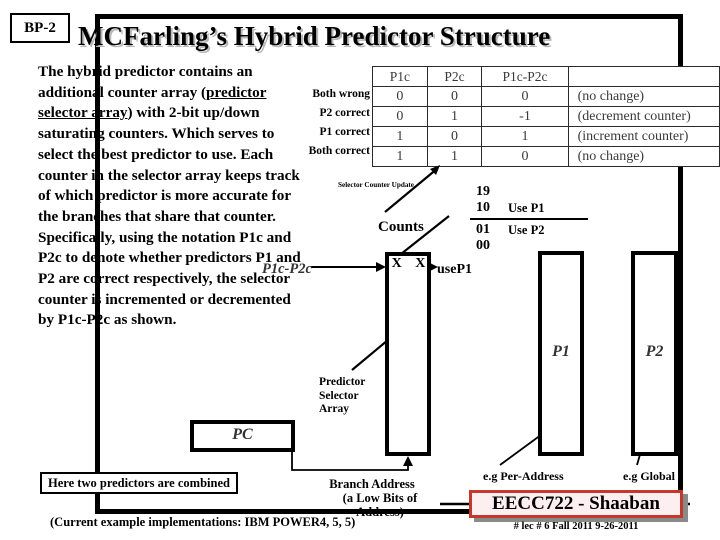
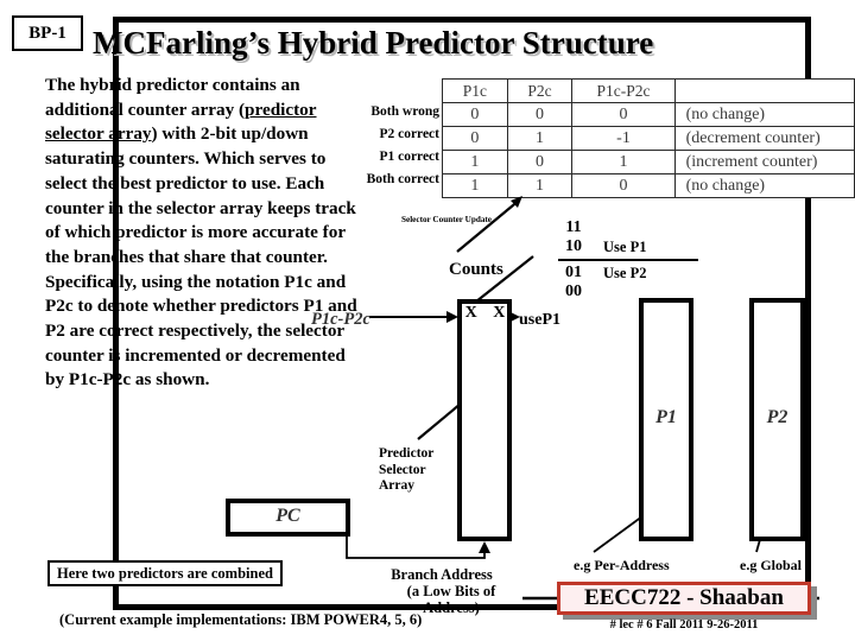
- BP-2
+ BP-1
  MCFarling’s Hybrid Predictor Structure
  The hybrid predictor contains an additional counter array (predictor selector array) with 2-bit up/down saturating counters. Which serves to select the best predictor to use. Each counter in the selector array keeps track of which predictor is more accurate for the branches that share that counter. Specifically, using the notation P1c and P2c to denote whether predictors P1 and P2 are correct respectively, the selector counter is incremented or decremented by P1c-P2c as shown.
  Both wrong
  P2 correct
  P1 correct
  Both correct
  P1c	P2c	P1c-P2c
  0	0	0	(no change)
  0	1	-1	(decrement counter)
  1	0	1	(increment counter)
  1	1	0	(no change)
  Selector Counter Update
  Counts
- 19
+ 11
  10
  Use P1
  01
  Use P2
  00
  P1c-P2c
  useP1
  X X
  Predictor Selector Array
  P1
  P2
  PC
  Branch Address
  (a Low Bits of Address)
  e.g Per-Address
  e.g Global
  Here two predictors are combined
- (Current example implementations: IBM POWER4, 5, 5)
+ (Current example implementations: IBM POWER4, 5, 6)
  EECC722 - Shaaban
  # lec # 6 Fall 2011 9-26-2011
